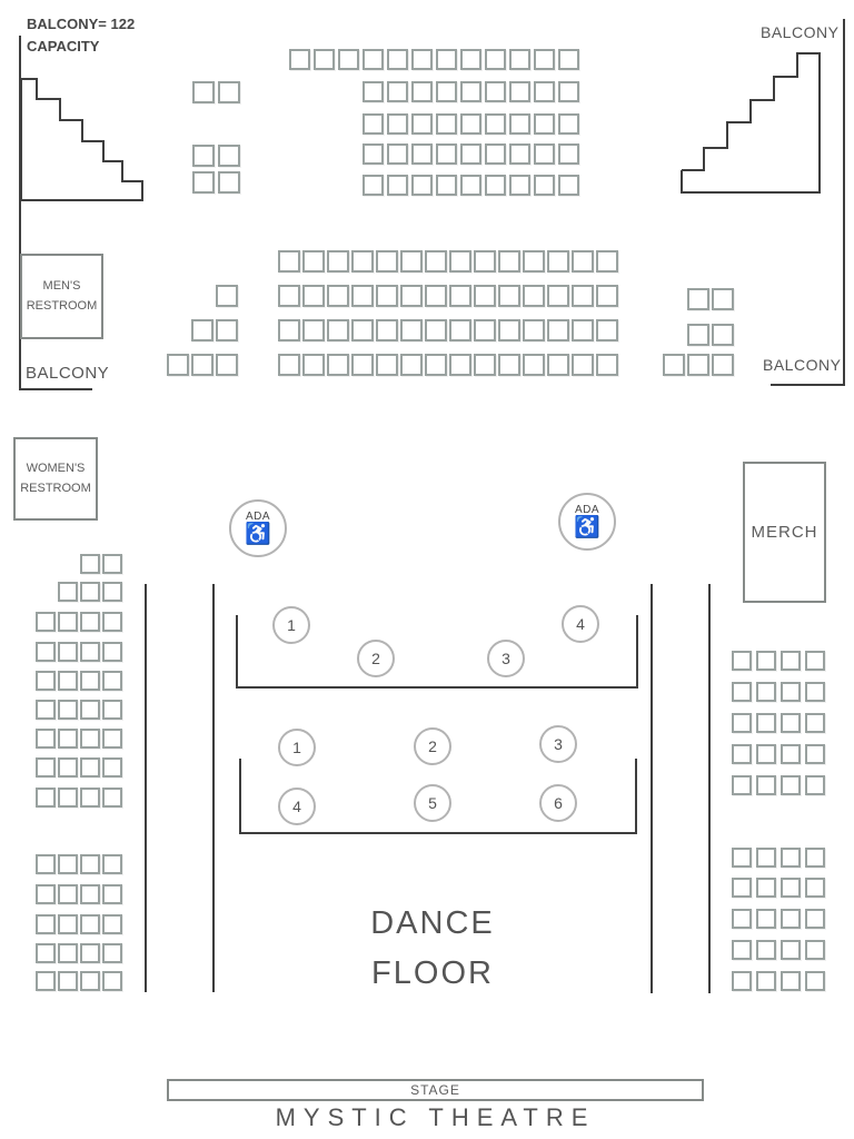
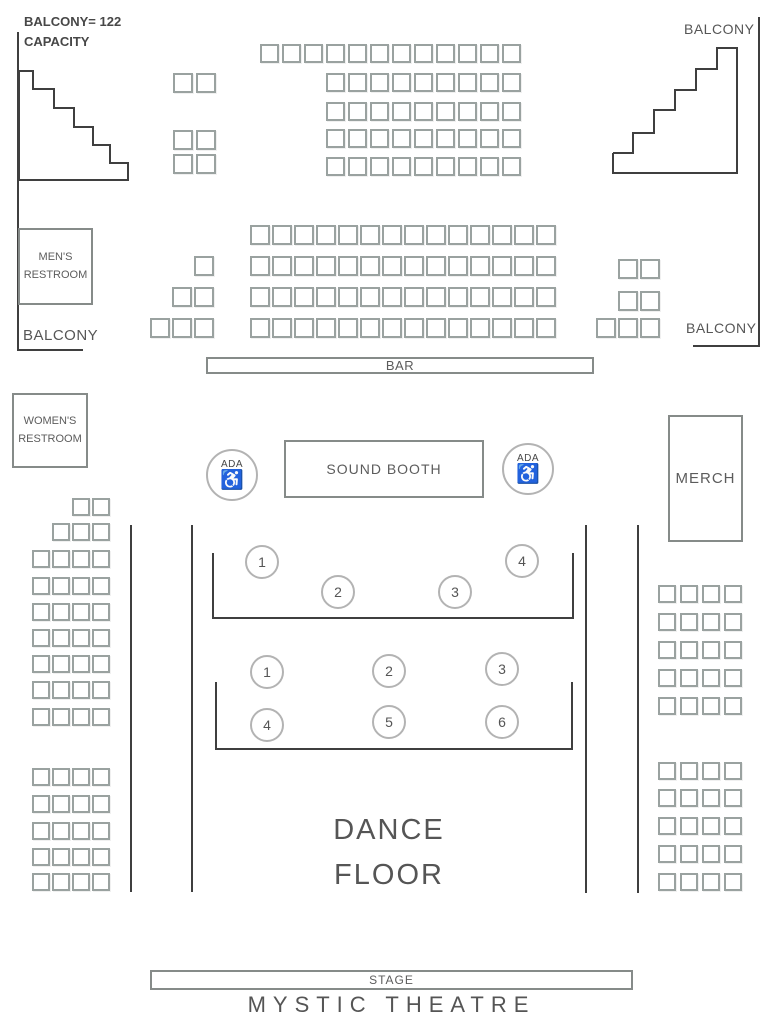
  BALCONY= 122
  CAPACITY
  BALCONY
  BALCONY
  BALCONY
  MEN'S
  RESTROOM
  WOMEN'S
  RESTROOM
+ BAR
+ SOUND BOOTH
  MERCH
  STAGE
  ADA
  ♿
  ADA
  ♿
  1
  2
  3
  4
  1
  2
  3
  4
  5
  6
  DANCE
  FLOOR
  MYSTIC THEATRE
